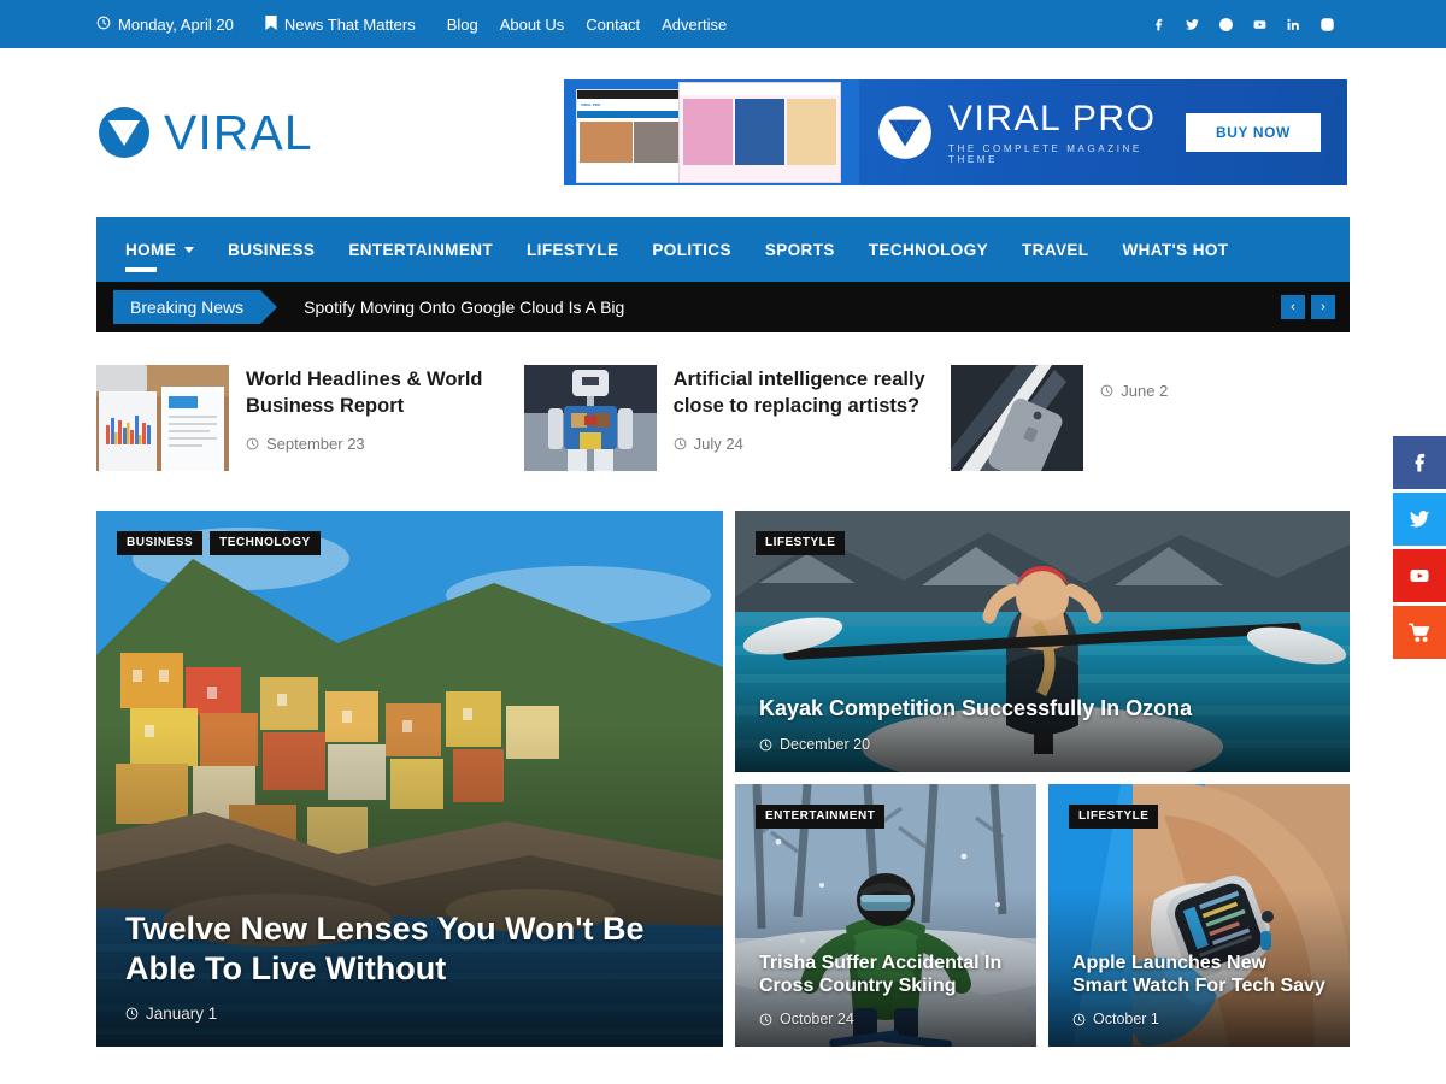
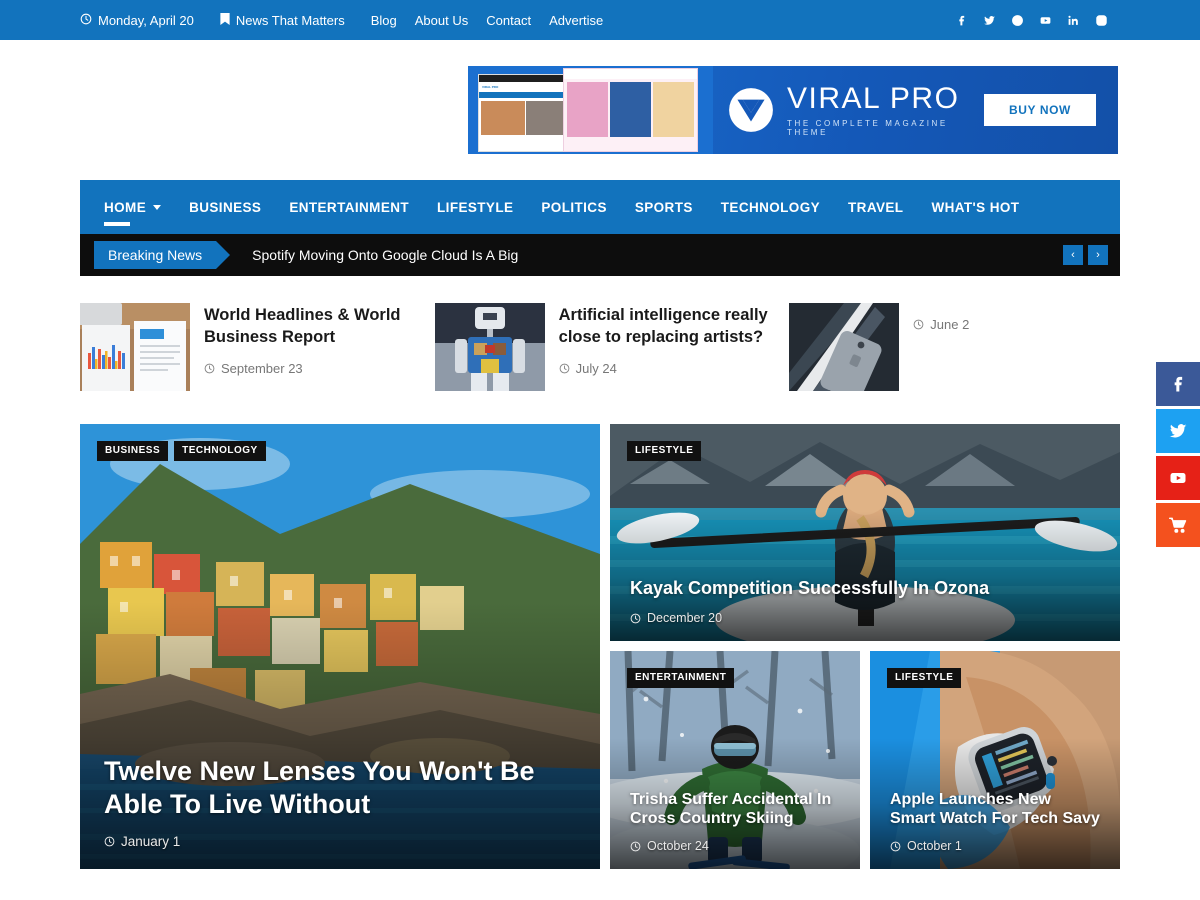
  Monday, April 20
  News That Matters
  Blog
  About Us
  Contact
  Advertise
- VIRAL
  VIRAL PRO
  THE COMPLETE MAGAZINE THEME
  BUY NOW
  HOME
  BUSINESS
  ENTERTAINMENT
  LIFESTYLE
  POLITICS
  SPORTS
  TECHNOLOGY
  TRAVEL
  WHAT'S HOT
  Breaking News
  Spotify Moving Onto Google Cloud Is A Big
  ‹
  ›
  World Headlines & World Business Report
  September 23
  Artificial intelligence really close to replacing artists?
  July 24
  June 2
  BUSINESS
  TECHNOLOGY
  Twelve New Lenses You Won't Be Able To Live Without
  January 1
  LIFESTYLE
  Kayak Competition Successfully In Ozona
  December 20
  ENTERTAINMENT
  Trisha Suffer Accidental In Cross Country Skiing
  October 24
  LIFESTYLE
  Apple Launches New Smart Watch For Tech Savy
  October 1
